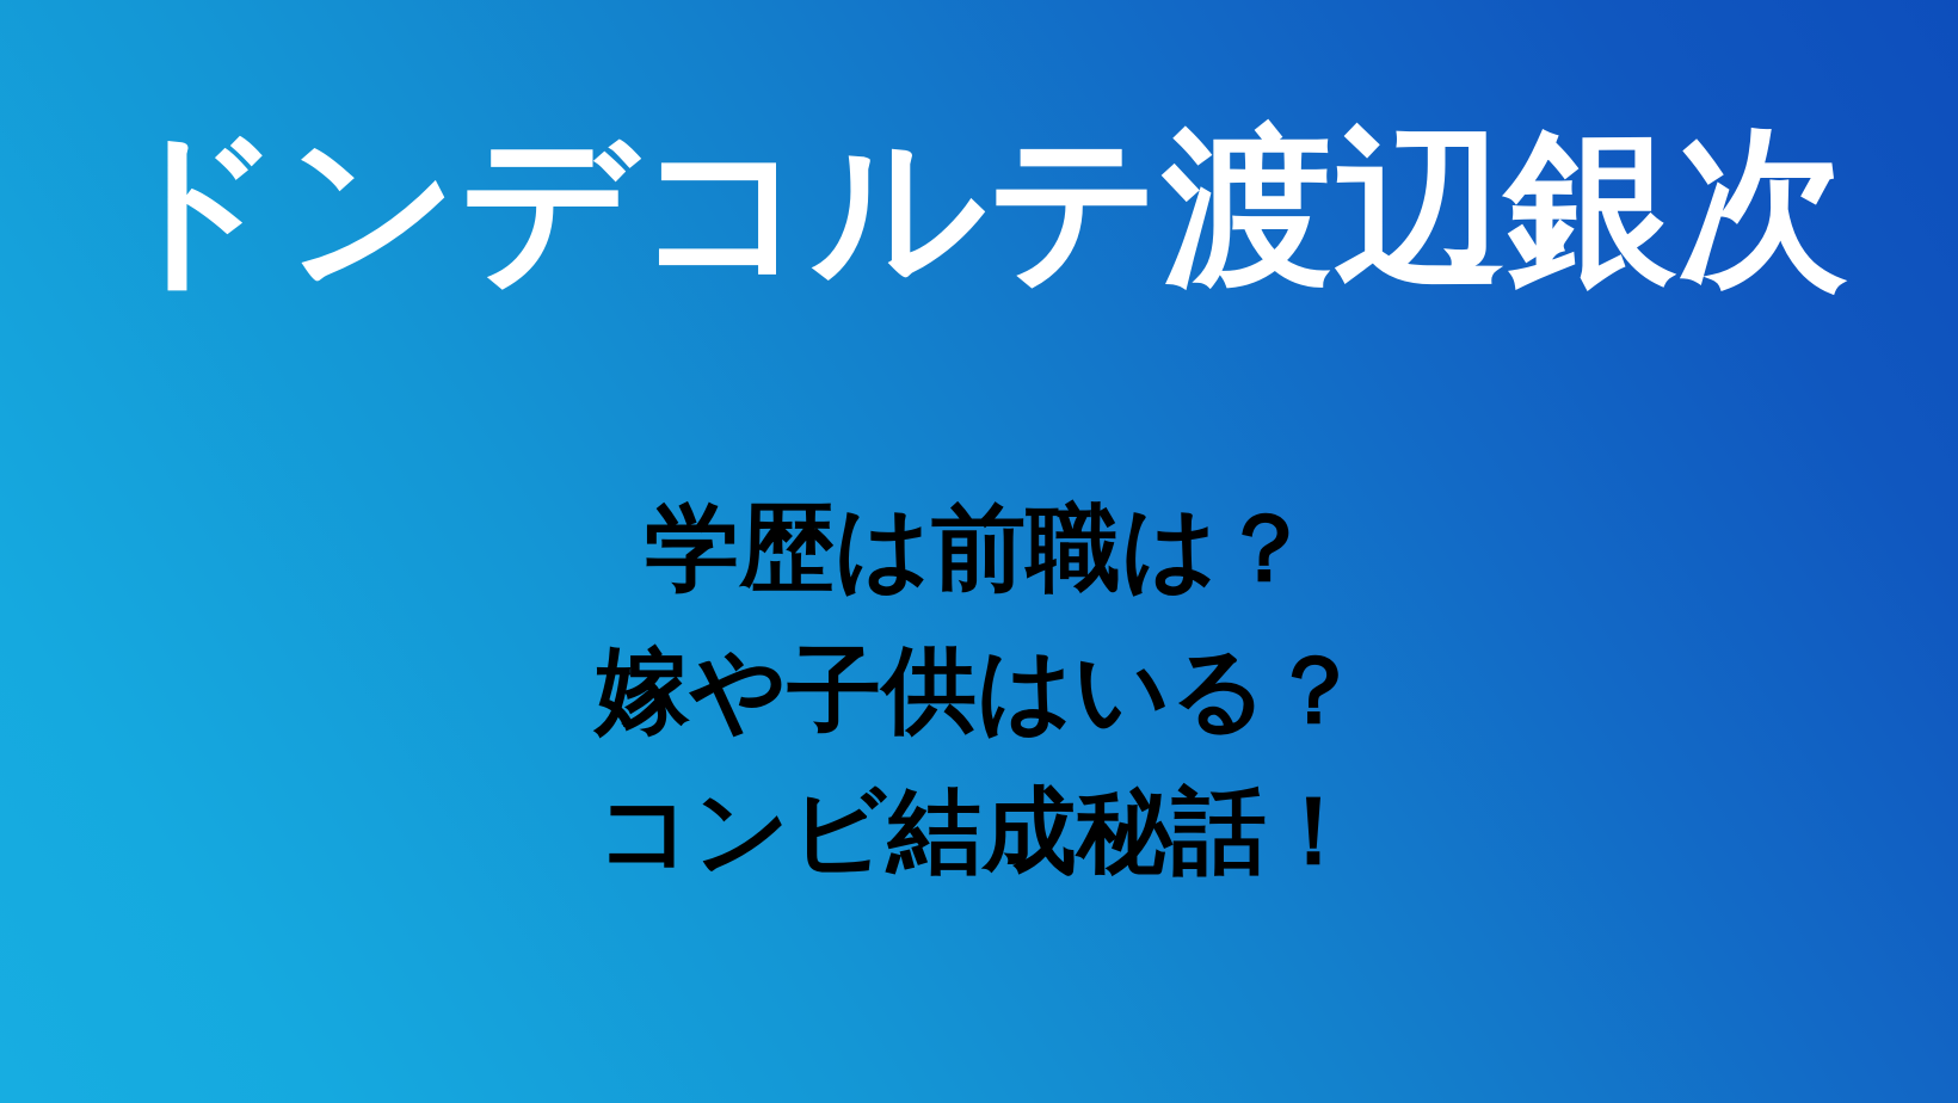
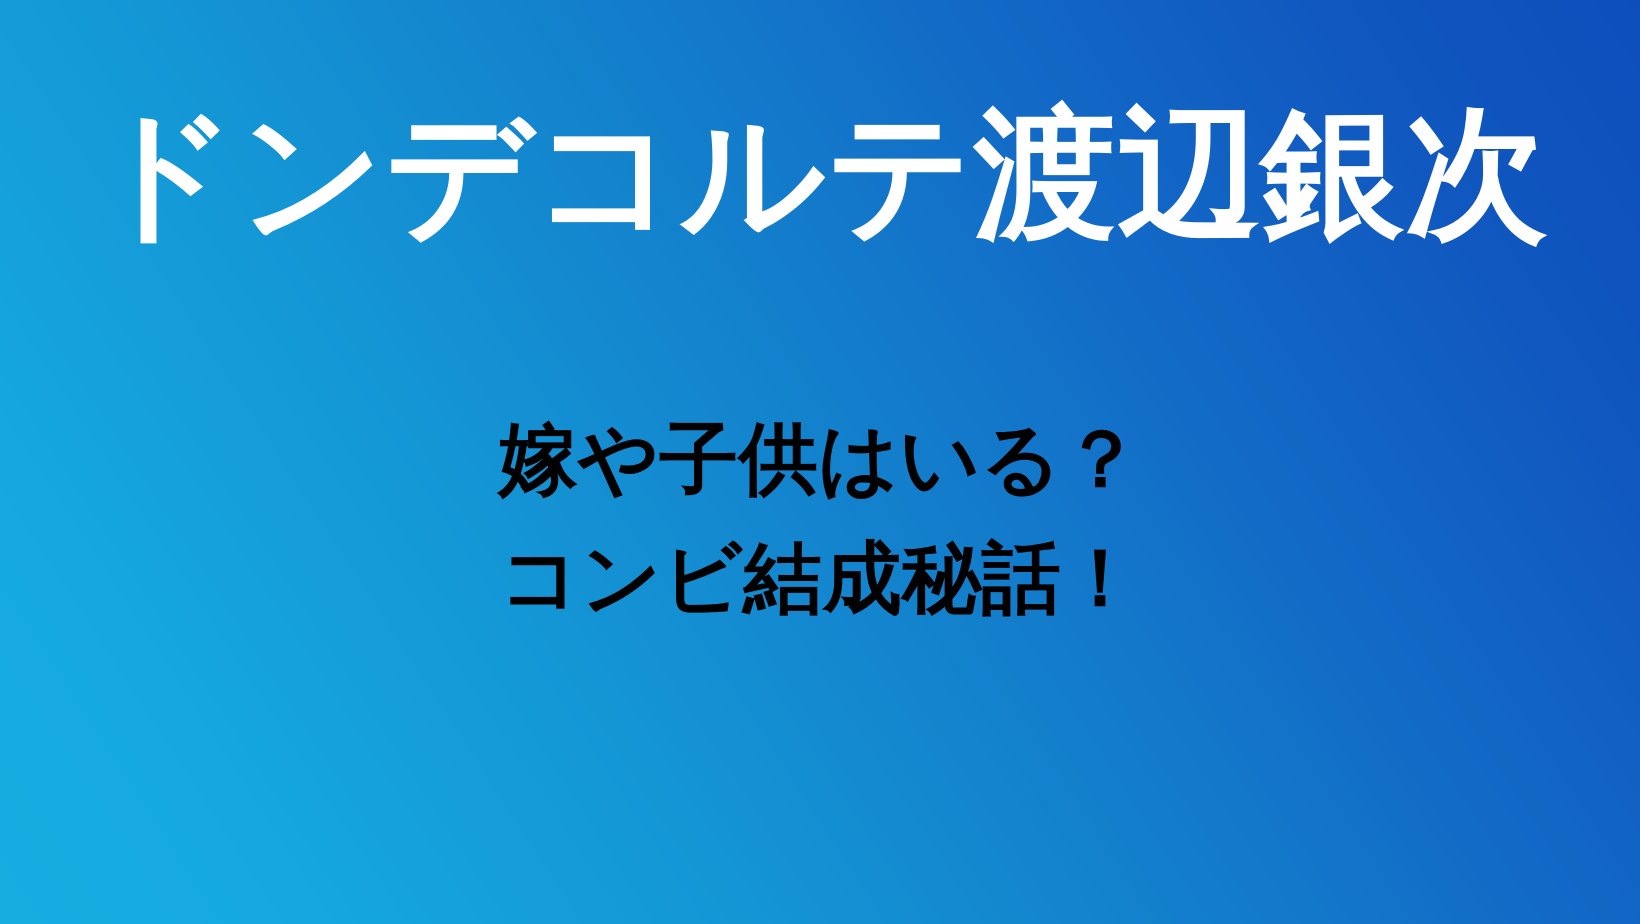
  ドンデコルテ渡辺銀次
- 学歴は前職は？
  嫁や子供はいる？
  コンビ結成秘話！
